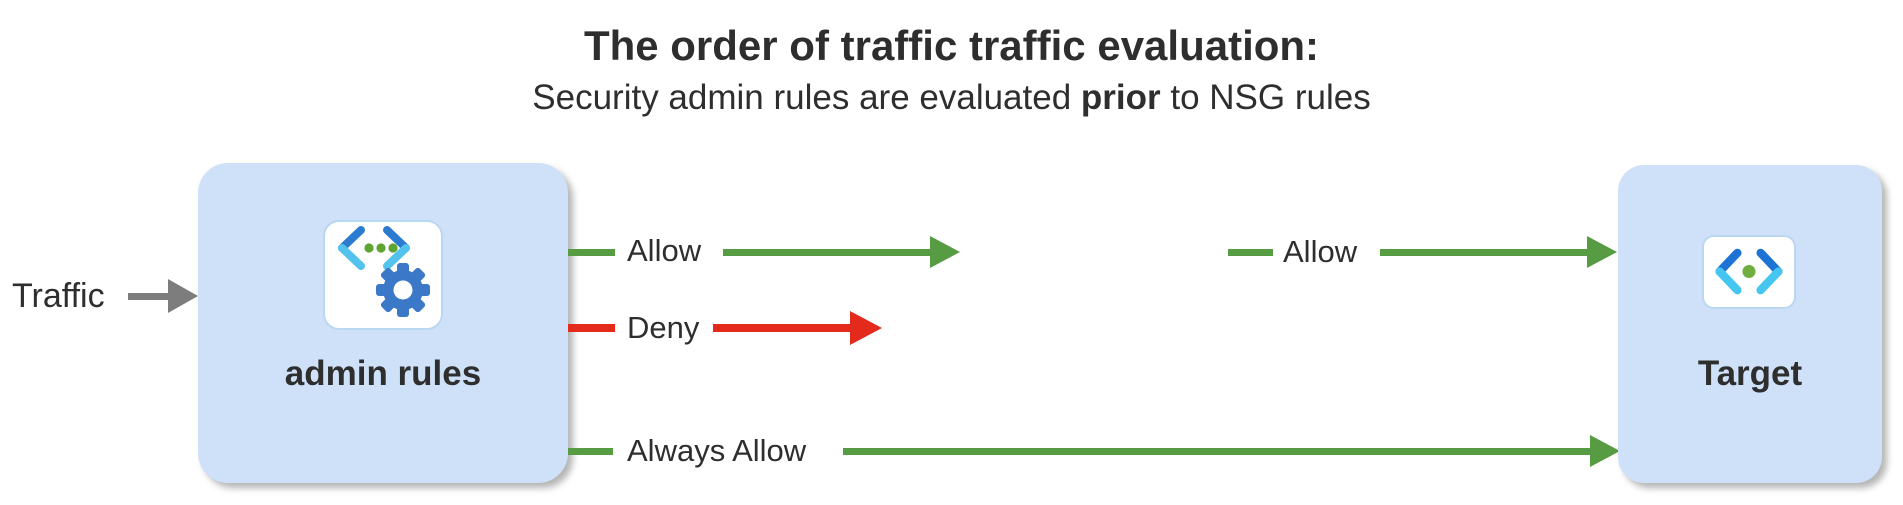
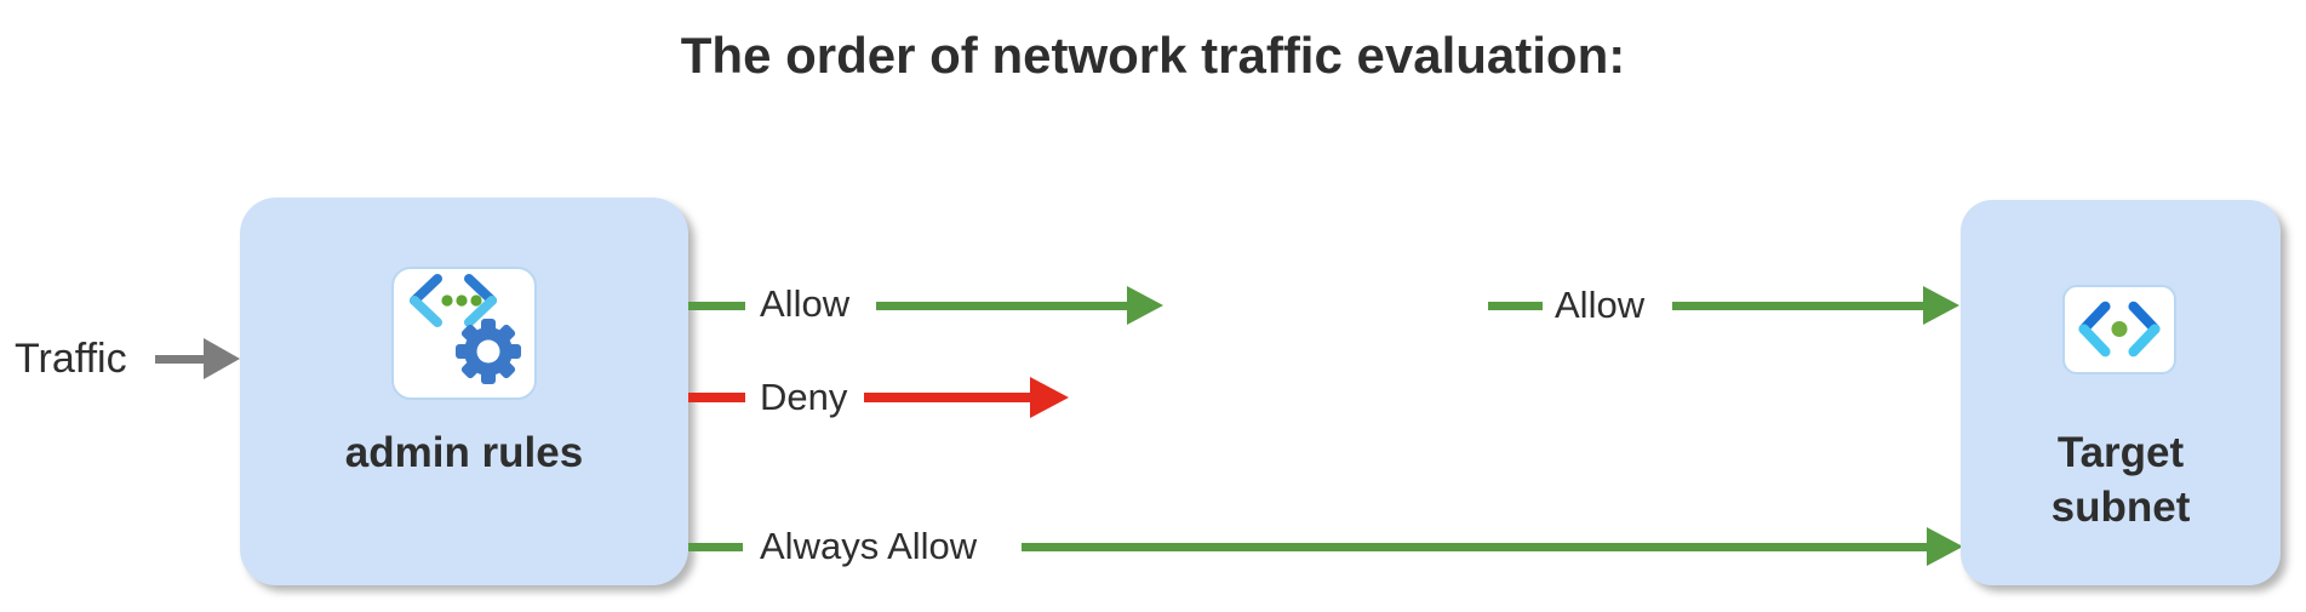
- The order of traffic traffic evaluation:
+ The order of network traffic evaluation:
- Security admin rules are evaluated prior to NSG rules
  Traffic
  admin rules
  Allow
  Deny
  Allow
  Always Allow
  Target
+ subnet
